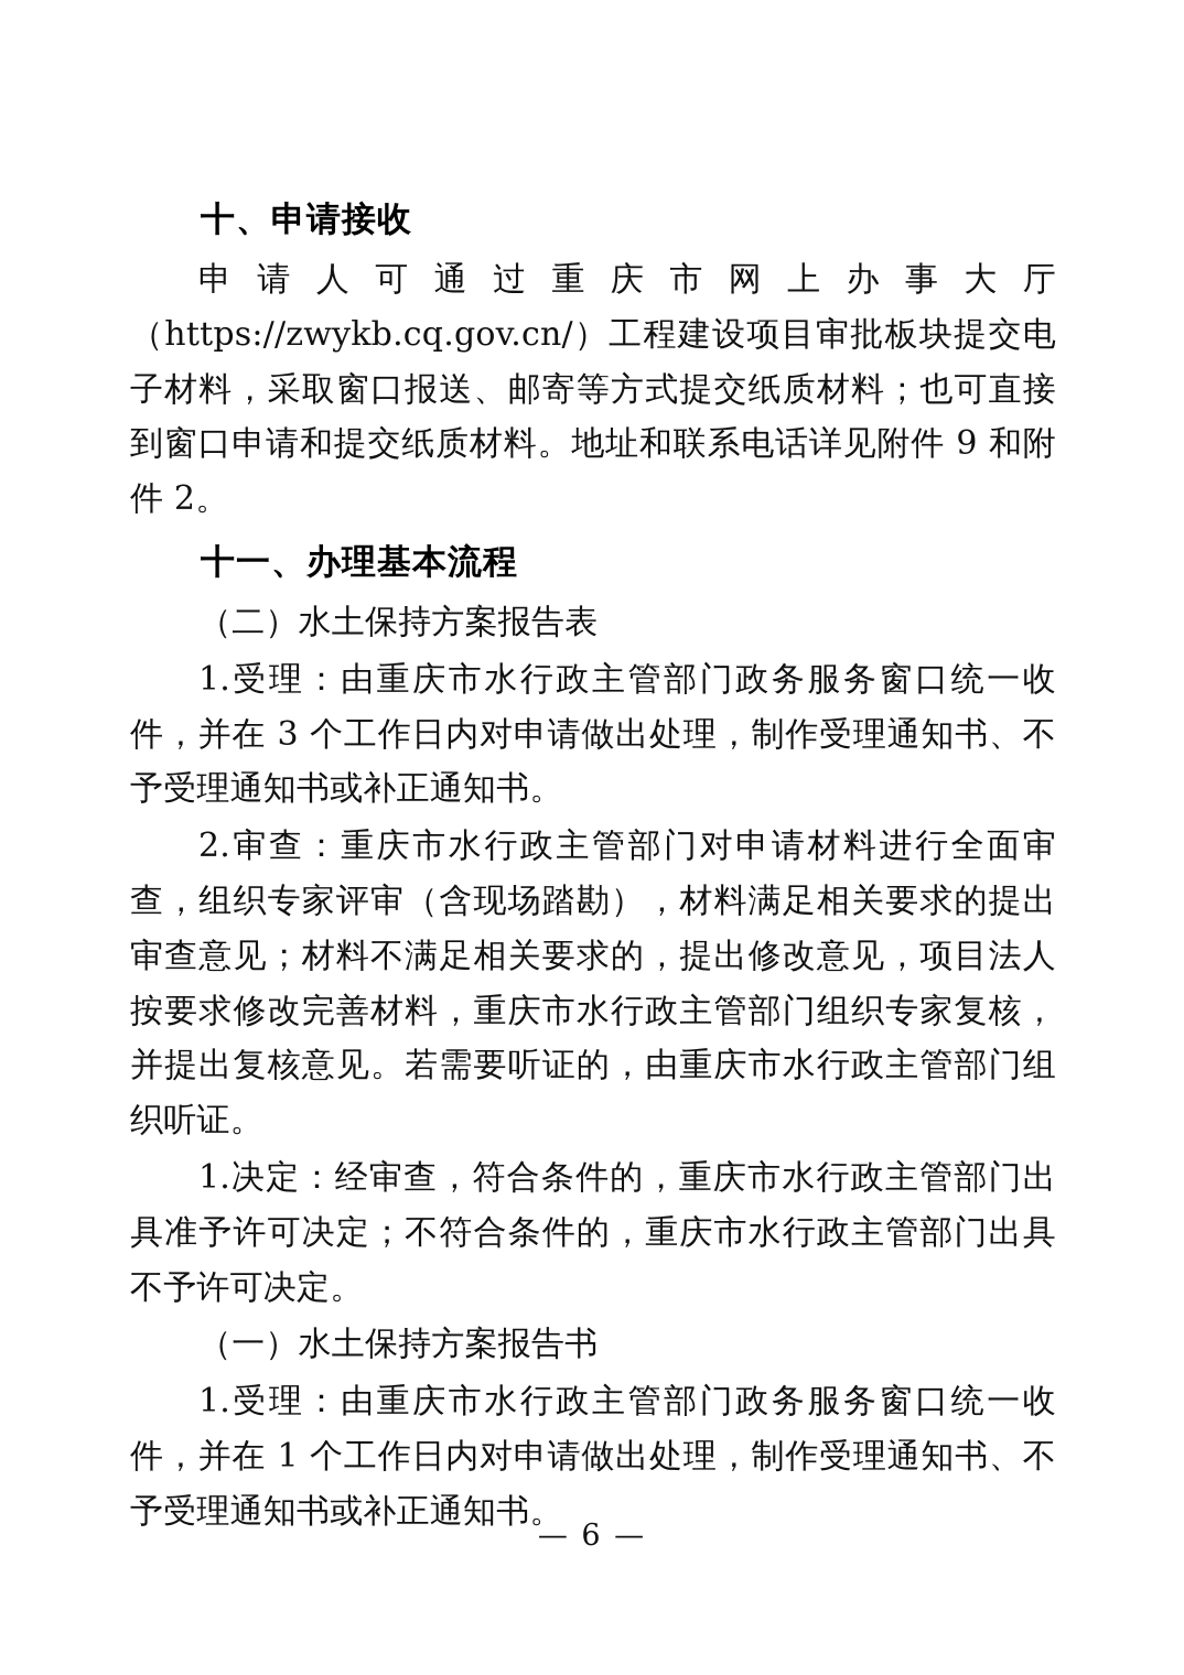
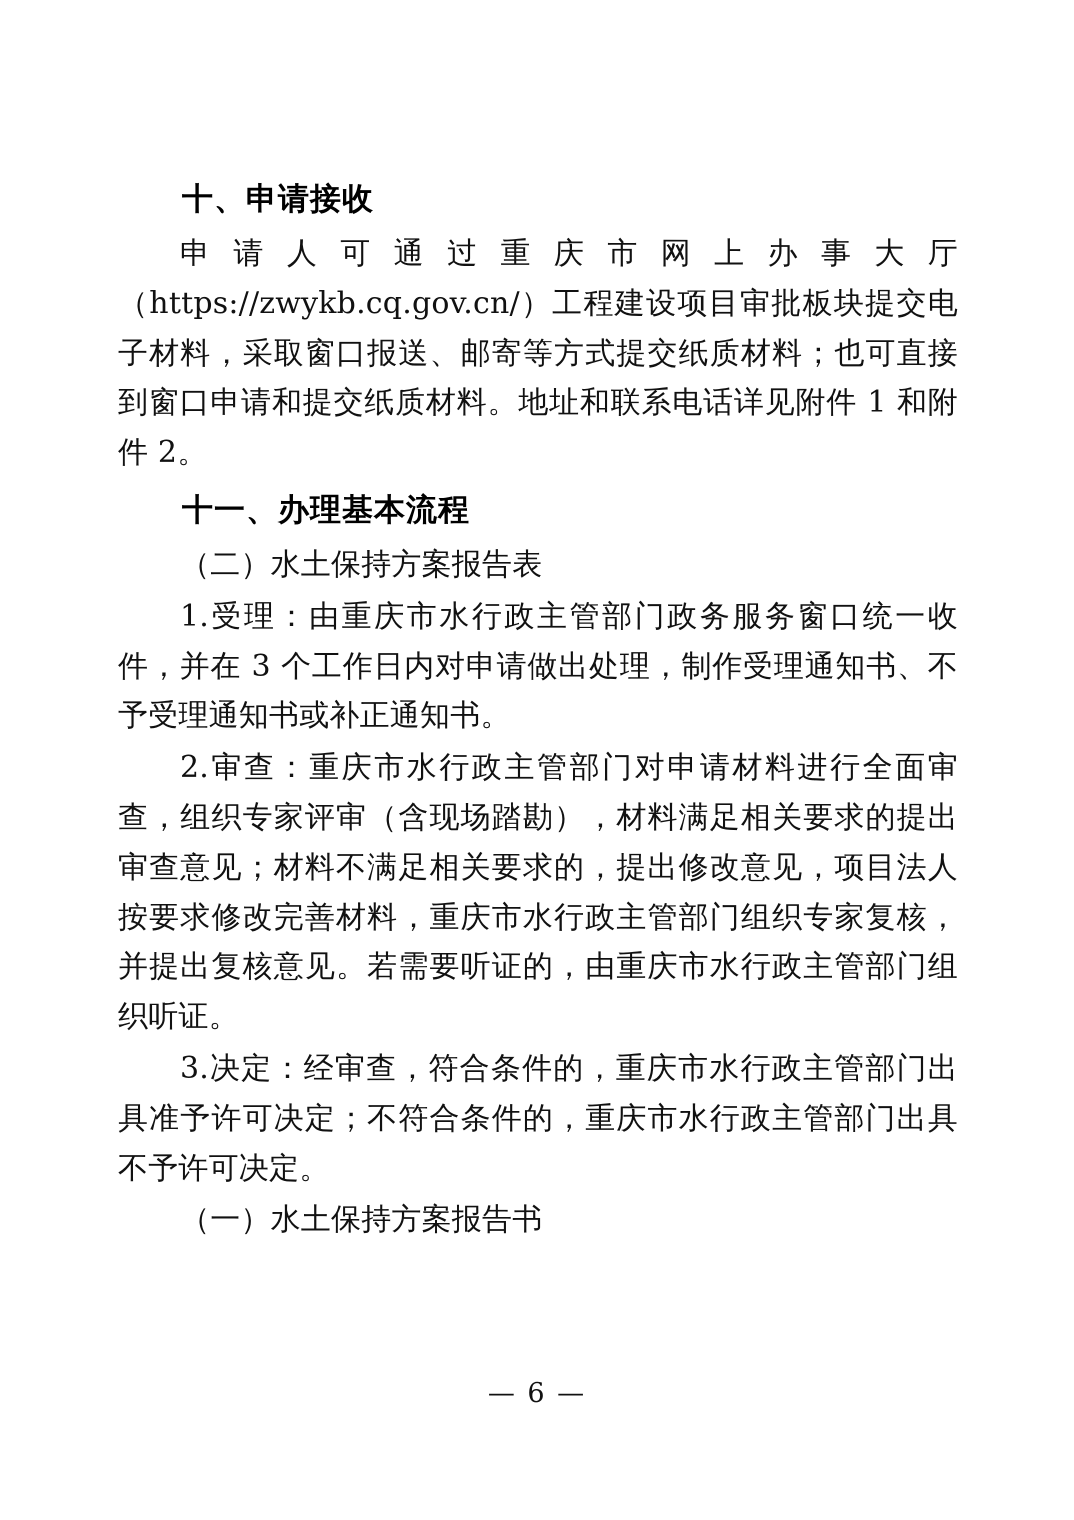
  十、申请接收
- 申请人可通过重庆市网上办事大厅（https://zwykb.cq.gov.cn/）工程建设项目审批板块提交电子材料，采取窗口报送、邮寄等方式提交纸质材料；也可直接到窗口申请和提交纸质材料。地址和联系电话详见附件 9 和附件 2。
+ 申请人可通过重庆市网上办事大厅（https://zwykb.cq.gov.cn/）工程建设项目审批板块提交电子材料，采取窗口报送、邮寄等方式提交纸质材料；也可直接到窗口申请和提交纸质材料。地址和联系电话详见附件 1 和附件 2。
  十一、办理基本流程
  （二）水土保持方案报告表
  1.受理：由重庆市水行政主管部门政务服务窗口统一收件，并在 3 个工作日内对申请做出处理，制作受理通知书、不予受理通知书或补正通知书。
  2.审查：重庆市水行政主管部门对申请材料进行全面审查，组织专家评审（含现场踏勘），材料满足相关要求的提出审查意见；材料不满足相关要求的，提出修改意见，项目法人按要求修改完善材料，重庆市水行政主管部门组织专家复核，并提出复核意见。若需要听证的，由重庆市水行政主管部门组织听证。
- 1.决定：经审查，符合条件的，重庆市水行政主管部门出具准予许可决定；不符合条件的，重庆市水行政主管部门出具不予许可决定。
+ 3.决定：经审查，符合条件的，重庆市水行政主管部门出具准予许可决定；不符合条件的，重庆市水行政主管部门出具不予许可决定。
  （一）水土保持方案报告书
- 1.受理：由重庆市水行政主管部门政务服务窗口统一收件，并在 1 个工作日内对申请做出处理，制作受理通知书、不予受理通知书或补正通知书。
  — 6 —
